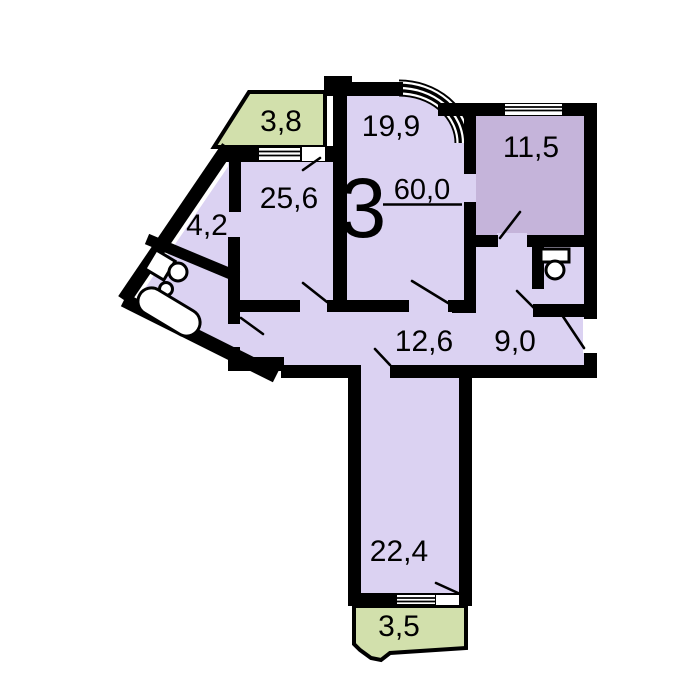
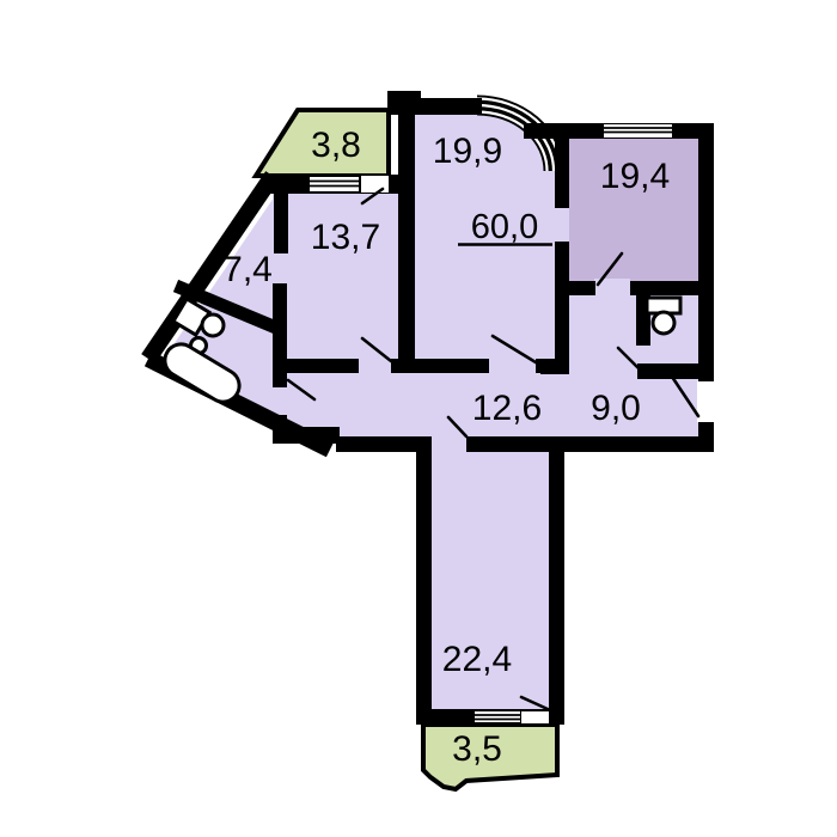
  3,8
  19,9
- 11,5
+ 19,4
- 25,6
+ 13,7
- 4,2
+ 7,4
  12,6
  9,0
  22,4
  3,5
- 3
  60,0
